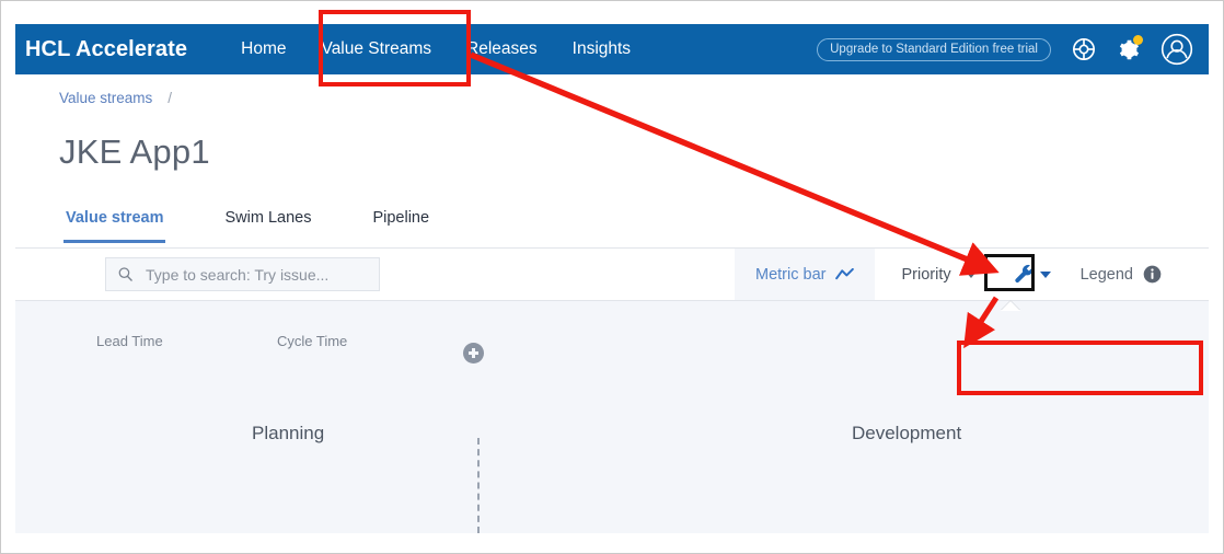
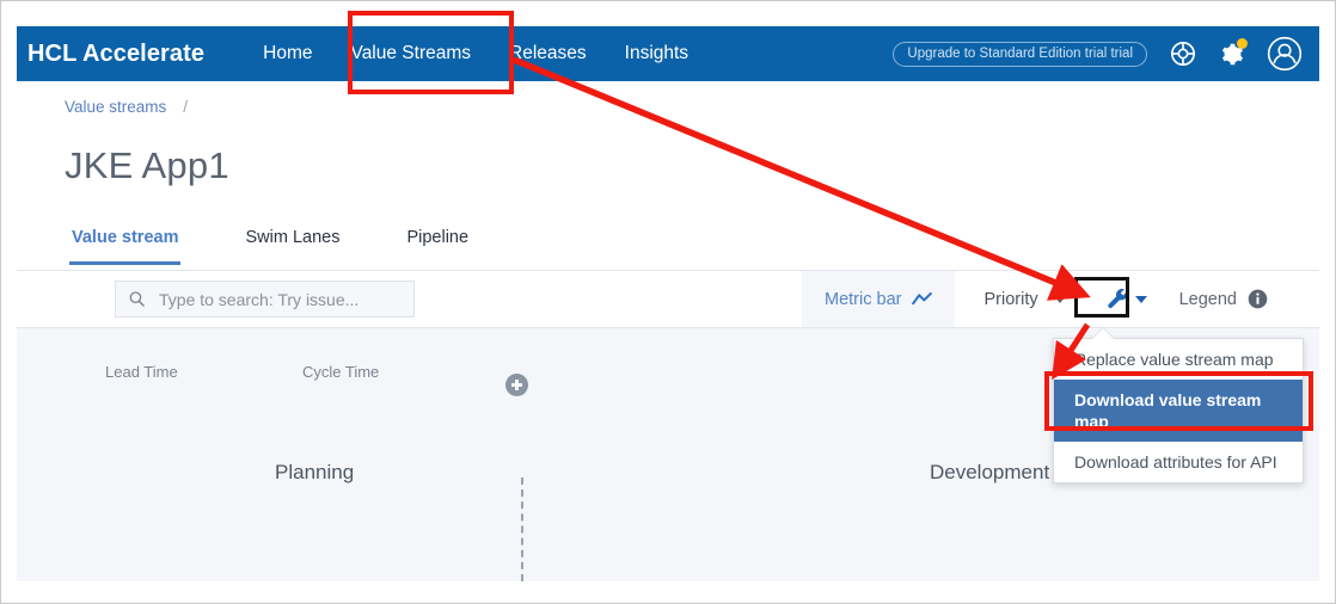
  HCL Accelerate
  Home
  Value Streams
  Releases
  Insights
- Upgrade to Standard Edition free trial
+ Upgrade to Standard Edition trial trial
  Value streams
  /
  JKE App1
  Value stream
  Swim Lanes
  Pipeline
  Type to search: Try issue...
  Metric bar
  Priority
  Legend
  Lead Time
  Cycle Time
  Planning
  Development
+ Replace value stream map
+ Download value stream map
+ Download attributes for API
